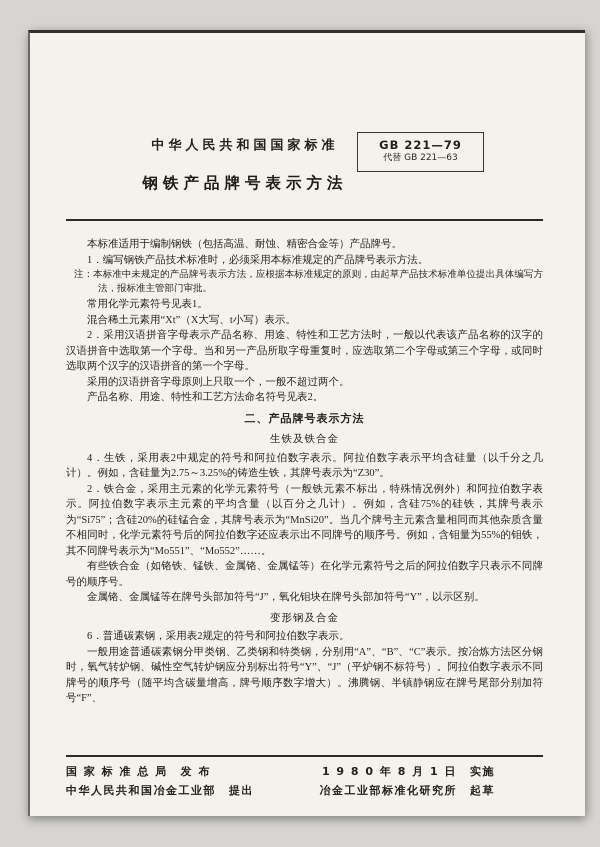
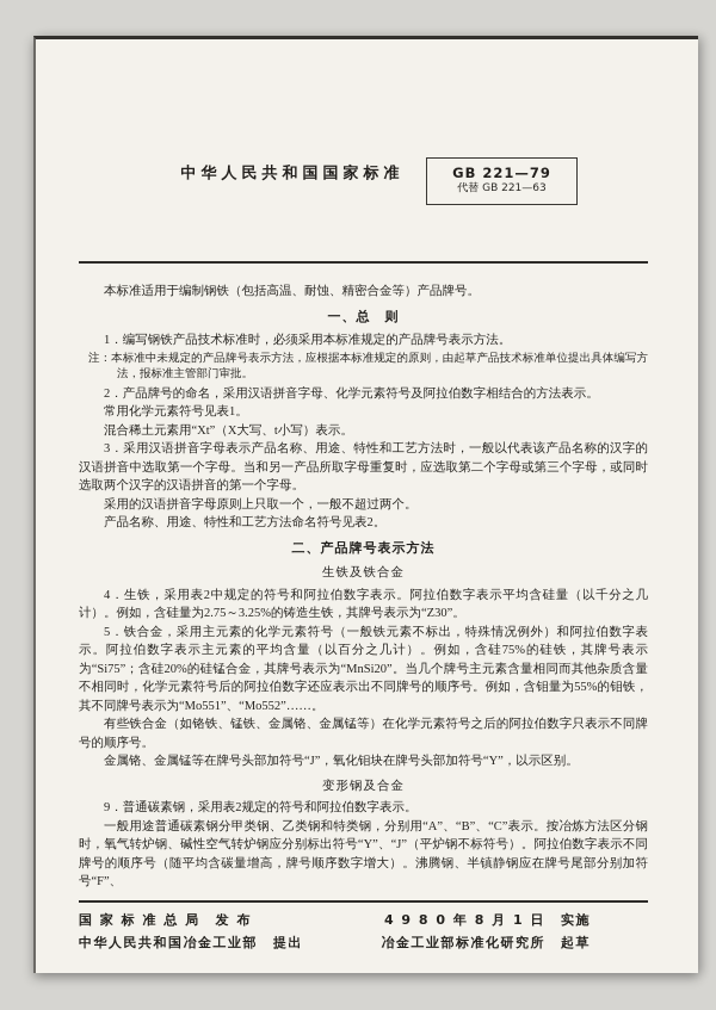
  中华人民共和国国家标准
- 钢铁产品牌号表示方法
  GB 221—79
  代替 GB 221—63
  本标准适用于编制钢铁（包括高温、耐蚀、精密合金等）产品牌号。
+ 一、总 则
  1．编写钢铁产品技术标准时，必须采用本标准规定的产品牌号表示方法。
  注：本标准中未规定的产品牌号表示方法，应根据本标准规定的原则，由起草产品技术标准单位提出具体编写方法，报标准主管部门审批。
+ 2．产品牌号的命名，采用汉语拼音字母、化学元素符号及阿拉伯数字相结合的方法表示。
  常用化学元素符号见表1。
  混合稀土元素用“Xt”（X大写、t小写）表示。
- 2．采用汉语拼音字母表示产品名称、用途、特性和工艺方法时，一般以代表该产品名称的汉字的汉语拼音中选取第一个字母。当和另一产品所取字母重复时，应选取第二个字母或第三个字母，或同时选取两个汉字的汉语拼音的第一个字母。
+ 3．采用汉语拼音字母表示产品名称、用途、特性和工艺方法时，一般以代表该产品名称的汉字的汉语拼音中选取第一个字母。当和另一产品所取字母重复时，应选取第二个字母或第三个字母，或同时选取两个汉字的汉语拼音的第一个字母。
  采用的汉语拼音字母原则上只取一个，一般不超过两个。
  产品名称、用途、特性和工艺方法命名符号见表2。
  二、产品牌号表示方法
  生铁及铁合金
  4．生铁，采用表2中规定的符号和阿拉伯数字表示。阿拉伯数字表示平均含硅量（以千分之几计）。例如，含硅量为2.75～3.25%的铸造生铁，其牌号表示为“Z30”。
- 2．铁合金，采用主元素的化学元素符号（一般铁元素不标出，特殊情况例外）和阿拉伯数字表示。阿拉伯数字表示主元素的平均含量（以百分之几计）。例如，含硅75%的硅铁，其牌号表示为“Si75”；含硅20%的硅锰合金，其牌号表示为“MnSi20”。当几个牌号主元素含量相同而其他杂质含量不相同时，化学元素符号后的阿拉伯数字还应表示出不同牌号的顺序号。例如，含钼量为55%的钼铁，其不同牌号表示为“Mo551”、“Mo552”……。
+ 5．铁合金，采用主元素的化学元素符号（一般铁元素不标出，特殊情况例外）和阿拉伯数字表示。阿拉伯数字表示主元素的平均含量（以百分之几计）。例如，含硅75%的硅铁，其牌号表示为“Si75”；含硅20%的硅锰合金，其牌号表示为“MnSi20”。当几个牌号主元素含量相同而其他杂质含量不相同时，化学元素符号后的阿拉伯数字还应表示出不同牌号的顺序号。例如，含钼量为55%的钼铁，其不同牌号表示为“Mo551”、“Mo552”……。
  有些铁合金（如铬铁、锰铁、金属铬、金属锰等）在化学元素符号之后的阿拉伯数字只表示不同牌号的顺序号。
  金属铬、金属锰等在牌号头部加符号“J”，氧化钼块在牌号头部加符号“Y”，以示区别。
  变形钢及合金
- 6．普通碳素钢，采用表2规定的符号和阿拉伯数字表示。
+ 9．普通碳素钢，采用表2规定的符号和阿拉伯数字表示。
  一般用途普通碳素钢分甲类钢、乙类钢和特类钢，分别用“A”、“B”、“C”表示。按冶炼方法区分钢时，氧气转炉钢、碱性空气转炉钢应分别标出符号“Y”、“J”（平炉钢不标符号）。阿拉伯数字表示不同牌号的顺序号（随平均含碳量增高，牌号顺序数字增大）。沸腾钢、半镇静钢应在牌号尾部分别加符号“F”、
  国 家 标 准 总 局
  发 布
- 1 9 8 0 年 8 月 1 日
+ 4 9 8 0 年 8 月 1 日
  实施
  中华人民共和国冶金工业部
  提出
  冶金工业部标准化研究所
  起草
